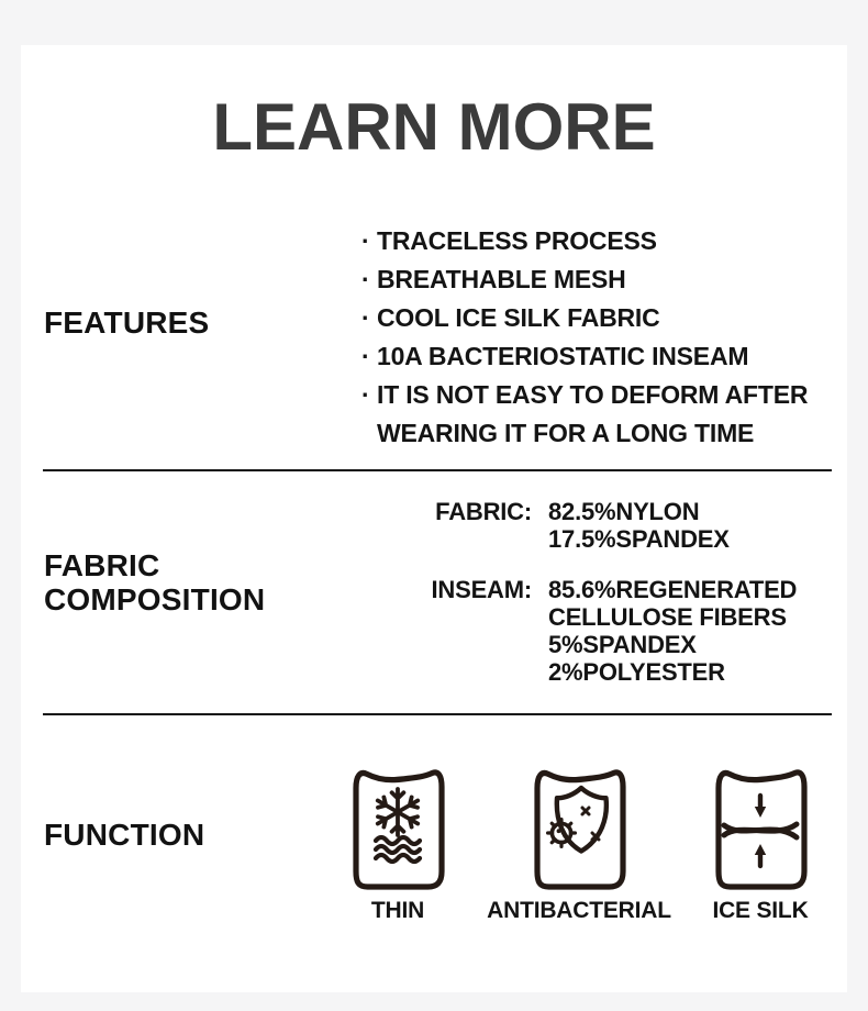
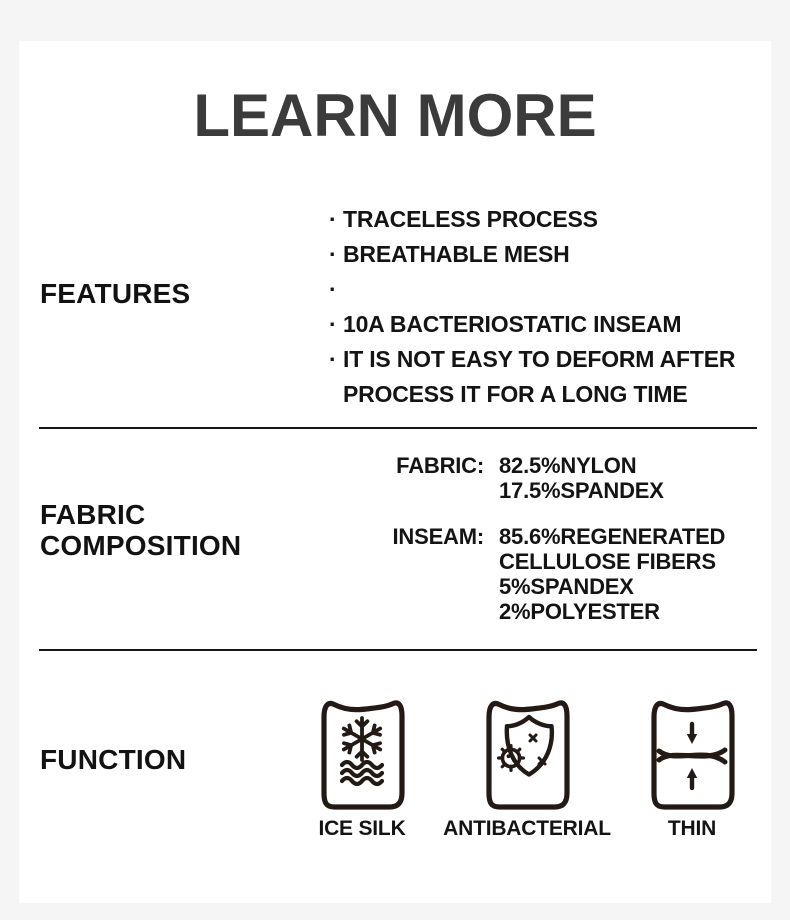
  LEARN MORE
  FEATURES
  ·
  TRACELESS PROCESS
  ·
  BREATHABLE MESH
  ·
- COOL ICE SILK FABRIC
  ·
  10A BACTERIOSTATIC INSEAM
  ·
- IT IS NOT EASY TO DEFORM AFTER WEARING IT FOR A LONG TIME
+ IT IS NOT EASY TO DEFORM AFTER PROCESS IT FOR A LONG TIME
  FABRIC
  COMPOSITION
  FABRIC:
  82.5%NYLON
  17.5%SPANDEX
  INSEAM:
  85.6%REGENERATED
  CELLULOSE FIBERS
  5%SPANDEX
  2%POLYESTER
  FUNCTION
- THIN
+ ICE SILK
  ANTIBACTERIAL
- ICE SILK
+ THIN
